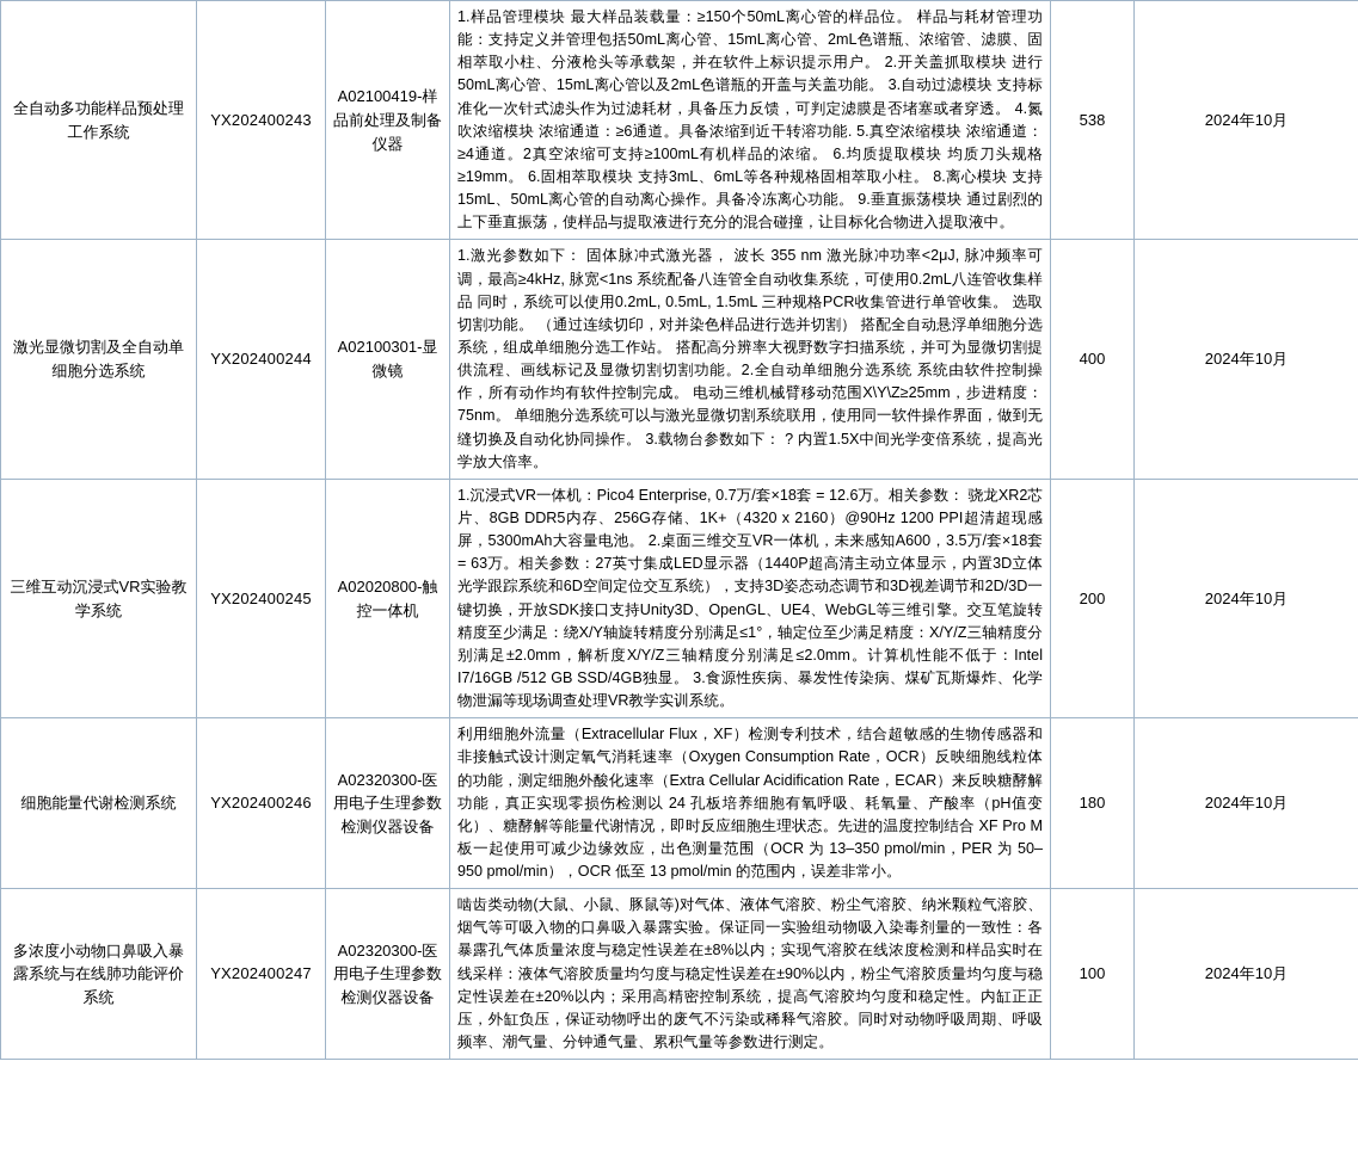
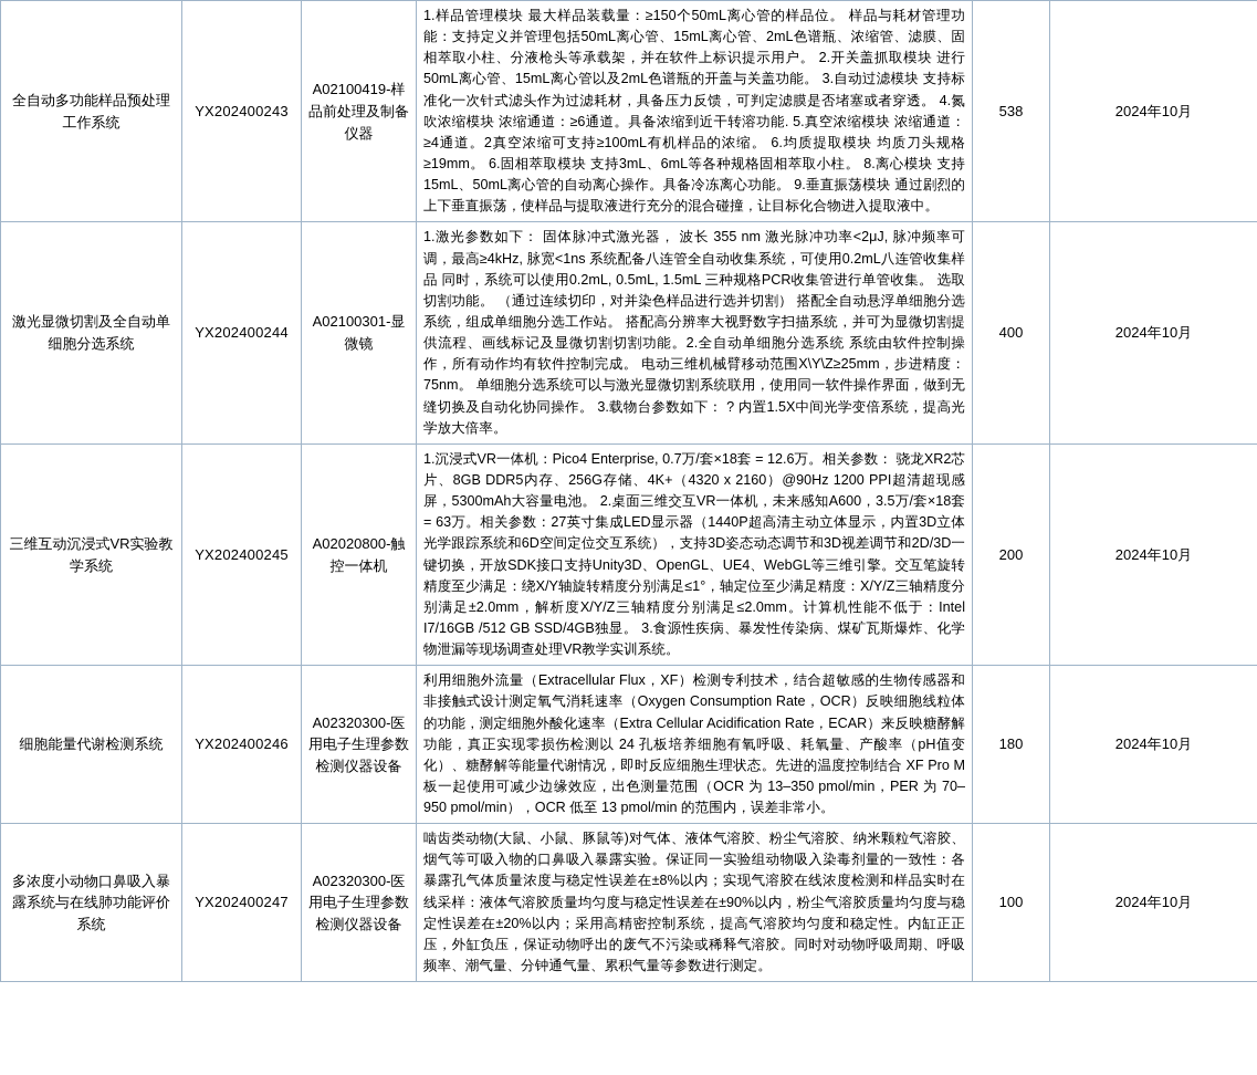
  全自动多功能样品预处理工作系统	YX202400243	A02100419-样品前处理及制备仪器	1.样品管理模块 最大样品装载量：≥150个50mL离心管的样品位。 样品与耗材管理功能：支持定义并管理包括50mL离心管、15mL离心管、2mL色谱瓶、浓缩管、滤膜、固相萃取小柱、分液枪头等承载架，并在软件上标识提示用户。 2.开关盖抓取模块 进行50mL离心管、15mL离心管以及2mL色谱瓶的开盖与关盖功能。 3.自动过滤模块 支持标准化一次针式滤头作为过滤耗材，具备压力反馈，可判定滤膜是否堵塞或者穿透。 4.氮吹浓缩模块 浓缩通道：≥6通道。具备浓缩到近干转溶功能. 5.真空浓缩模块 浓缩通道：≥4通道。2真空浓缩可支持≥100mL有机样品的浓缩。 6.均质提取模块 均质刀头规格≥19mm。 6.固相萃取模块 支持3mL、6mL等各种规格固相萃取小柱。 8.离心模块 支持15mL、50mL离心管的自动离心操作。具备冷冻离心功能。 9.垂直振荡模块 通过剧烈的上下垂直振荡，使样品与提取液进行充分的混合碰撞，让目标化合物进入提取液中。	538	2024年10月
  激光显微切割及全自动单细胞分选系统	YX202400244	A02100301-显微镜	1.激光参数如下： 固体脉冲式激光器， 波长 355 nm 激光脉冲功率<2μJ, 脉冲频率可调，最高≥4kHz, 脉宽<1ns 系统配备八连管全自动收集系统，可使用0.2mL八连管收集样品 同时，系统可以使用0.2mL, 0.5mL, 1.5mL 三种规格PCR收集管进行单管收集。 选取切割功能。 （通过连续切印，对并染色样品进行选并切割） 搭配全自动悬浮单细胞分选系统，组成单细胞分选工作站。 搭配高分辨率大视野数字扫描系统，并可为显微切割提供流程、画线标记及显微切割切割功能。2.全自动单细胞分选系统 系统由软件控制操作，所有动作均有软件控制完成。 电动三维机械臂移动范围X\Y\Z≥25mm，步进精度：75nm。 单细胞分选系统可以与激光显微切割系统联用，使用同一软件操作界面，做到无缝切换及自动化协同操作。 3.载物台参数如下： ? 内置1.5X中间光学变倍系统，提高光学放大倍率。	400	2024年10月
- 三维互动沉浸式VR实验教学系统	YX202400245	A02020800-触控一体机	1.沉浸式VR一体机：Pico4 Enterprise, 0.7万/套×18套 = 12.6万。相关参数： 骁龙XR2芯片、8GB DDR5内存、256G存储、1K+（4320 x 2160）@90Hz 1200 PPI超清超现感屏，5300mAh大容量电池。 2.桌面三维交互VR一体机，未来感知A600，3.5万/套×18套 = 63万。相关参数：27英寸集成LED显示器（1440P超高清主动立体显示，内置3D立体光学跟踪系统和6D空间定位交互系统），支持3D姿态动态调节和3D视差调节和2D/3D一键切换，开放SDK接口支持Unity3D、OpenGL、UE4、WebGL等三维引擎。交互笔旋转精度至少满足：绕X/Y轴旋转精度分别满足≤1°，轴定位至少满足精度：X/Y/Z三轴精度分别满足±2.0mm，解析度X/Y/Z三轴精度分别满足≤2.0mm。计算机性能不低于：Intel I7/16GB /512 GB SSD/4GB独显。 3.食源性疾病、暴发性传染病、煤矿瓦斯爆炸、化学物泄漏等现场调查处理VR教学实训系统。	200	2024年10月
+ 三维互动沉浸式VR实验教学系统	YX202400245	A02020800-触控一体机	1.沉浸式VR一体机：Pico4 Enterprise, 0.7万/套×18套 = 12.6万。相关参数： 骁龙XR2芯片、8GB DDR5内存、256G存储、4K+（4320 x 2160）@90Hz 1200 PPI超清超现感屏，5300mAh大容量电池。 2.桌面三维交互VR一体机，未来感知A600，3.5万/套×18套 = 63万。相关参数：27英寸集成LED显示器（1440P超高清主动立体显示，内置3D立体光学跟踪系统和6D空间定位交互系统），支持3D姿态动态调节和3D视差调节和2D/3D一键切换，开放SDK接口支持Unity3D、OpenGL、UE4、WebGL等三维引擎。交互笔旋转精度至少满足：绕X/Y轴旋转精度分别满足≤1°，轴定位至少满足精度：X/Y/Z三轴精度分别满足±2.0mm，解析度X/Y/Z三轴精度分别满足≤2.0mm。计算机性能不低于：Intel I7/16GB /512 GB SSD/4GB独显。 3.食源性疾病、暴发性传染病、煤矿瓦斯爆炸、化学物泄漏等现场调查处理VR教学实训系统。	200	2024年10月
- 细胞能量代谢检测系统	YX202400246	A02320300-医用电子生理参数检测仪器设备	利用细胞外流量（Extracellular Flux，XF）检测专利技术，结合超敏感的生物传感器和非接触式设计测定氧气消耗速率（Oxygen Consumption Rate，OCR）反映细胞线粒体的功能，测定细胞外酸化速率（Extra Cellular Acidification Rate，ECAR）来反映糖酵解功能，真正实现零损伤检测以 24 孔板培养细胞有氧呼吸、耗氧量、产酸率（pH值变化）、糖酵解等能量代谢情况，即时反应细胞生理状态。先进的温度控制结合 XF Pro M 板一起使用可减少边缘效应，出色测量范围（OCR 为 13–350 pmol/min，PER 为 50–950 pmol/min），OCR 低至 13 pmol/min 的范围内，误差非常小。	180	2024年10月
+ 细胞能量代谢检测系统	YX202400246	A02320300-医用电子生理参数检测仪器设备	利用细胞外流量（Extracellular Flux，XF）检测专利技术，结合超敏感的生物传感器和非接触式设计测定氧气消耗速率（Oxygen Consumption Rate，OCR）反映细胞线粒体的功能，测定细胞外酸化速率（Extra Cellular Acidification Rate，ECAR）来反映糖酵解功能，真正实现零损伤检测以 24 孔板培养细胞有氧呼吸、耗氧量、产酸率（pH值变化）、糖酵解等能量代谢情况，即时反应细胞生理状态。先进的温度控制结合 XF Pro M 板一起使用可减少边缘效应，出色测量范围（OCR 为 13–350 pmol/min，PER 为 70–950 pmol/min），OCR 低至 13 pmol/min 的范围内，误差非常小。	180	2024年10月
  多浓度小动物口鼻吸入暴露系统与在线肺功能评价系统	YX202400247	A02320300-医用电子生理参数检测仪器设备	啮齿类动物(大鼠、小鼠、豚鼠等)对气体、液体气溶胶、粉尘气溶胶、纳米颗粒气溶胶、烟气等可吸入物的口鼻吸入暴露实验。保证同一实验组动物吸入染毒剂量的一致性：各暴露孔气体质量浓度与稳定性误差在±8%以内；实现气溶胶在线浓度检测和样品实时在线采样：液体气溶胶质量均匀度与稳定性误差在±90%以内，粉尘气溶胶质量均匀度与稳定性误差在±20%以内；采用高精密控制系统，提高气溶胶均匀度和稳定性。内缸正正压，外缸负压，保证动物呼出的废气不污染或稀释气溶胶。同时对动物呼吸周期、呼吸频率、潮气量、分钟通气量、累积气量等参数进行测定。	100	2024年10月
